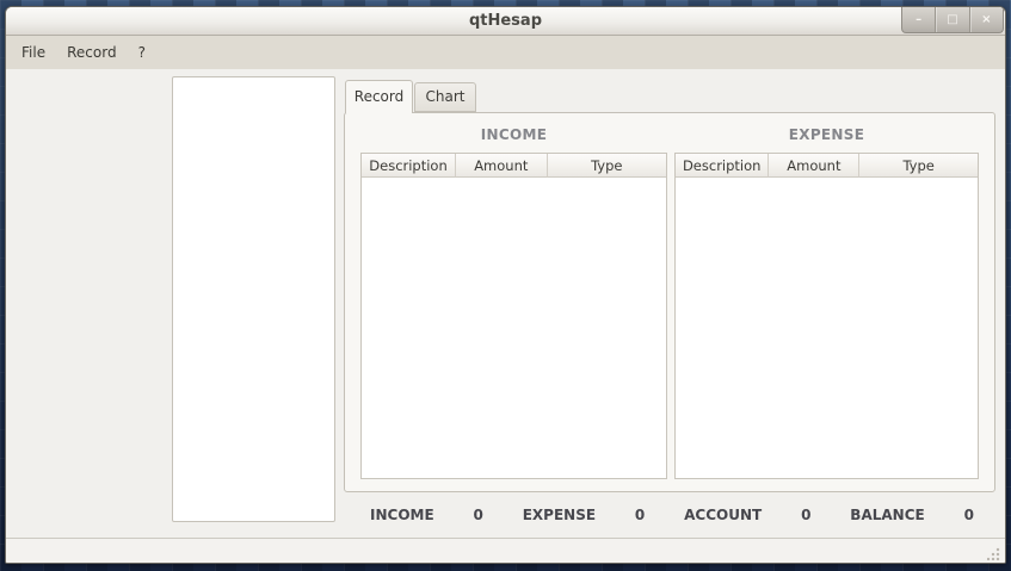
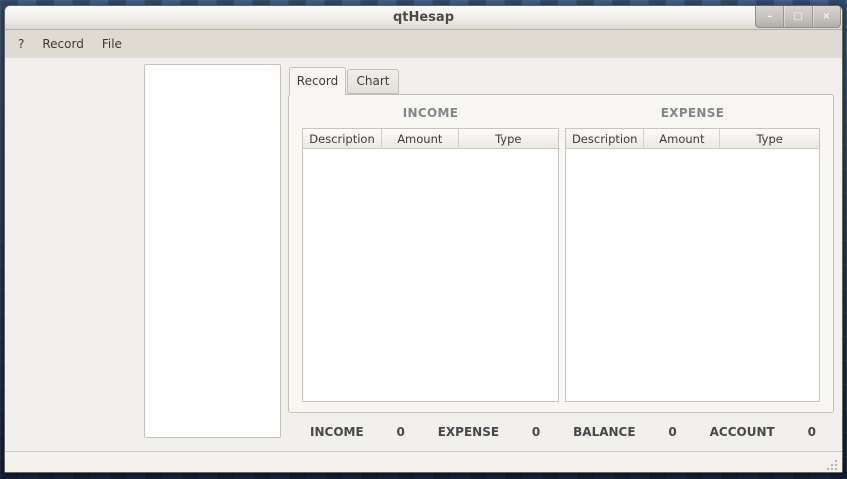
  qtHesap
  –
  □
  ×
- File
+ ?
  Record
- ?
+ File
  Record
  Chart
  INCOME
  Description
  Amount
  Type
  EXPENSE
  Description
  Amount
  Type
  INCOME
  0
  EXPENSE
  0
- ACCOUNT
+ BALANCE
  0
- BALANCE
+ ACCOUNT
  0
